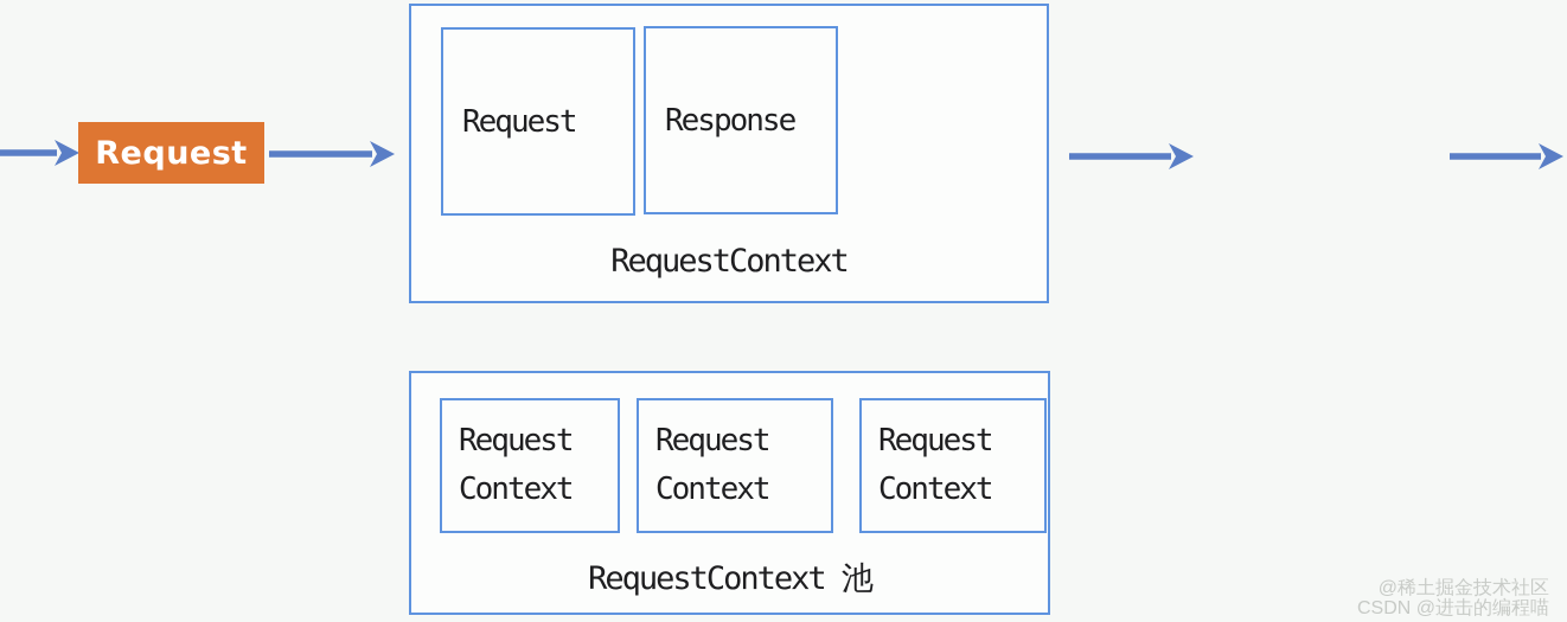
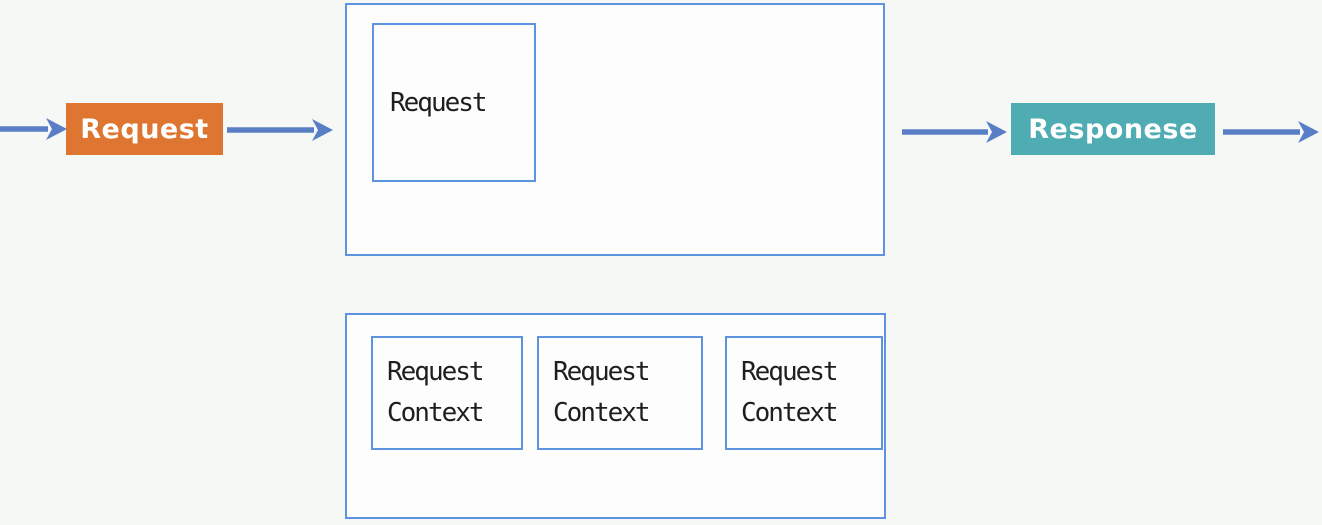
  Request
+ Responese
  Request
- Response
- RequestContext
  Request
  Context
  Request
  Context
  Request
  Context
- RequestContext 池
- @稀土掘金技术社区
- CSDN @进击的编程喵
